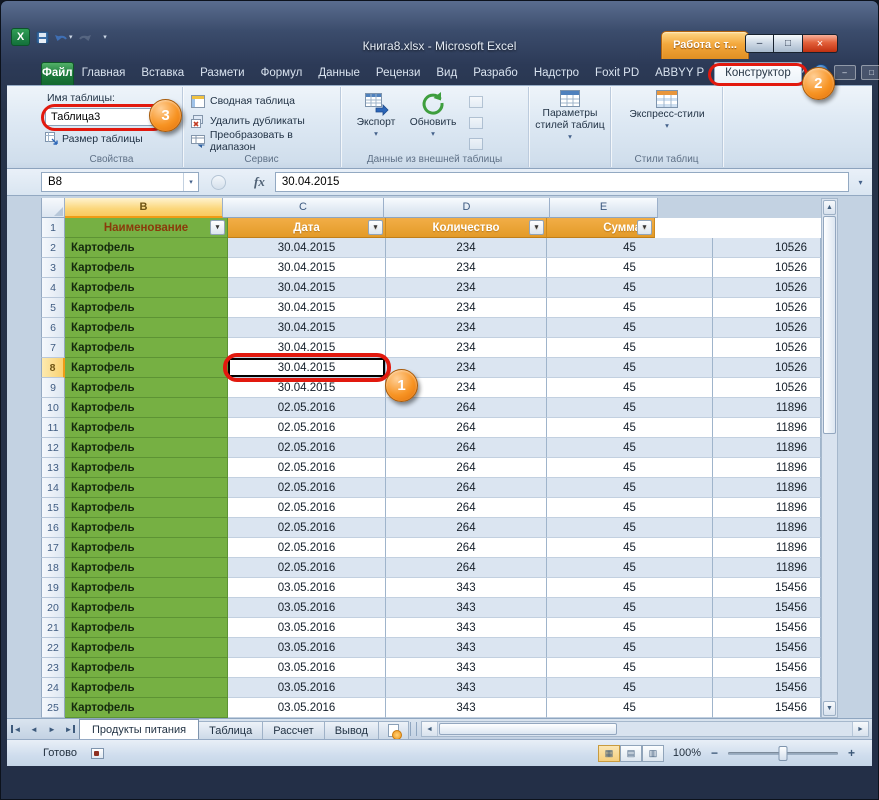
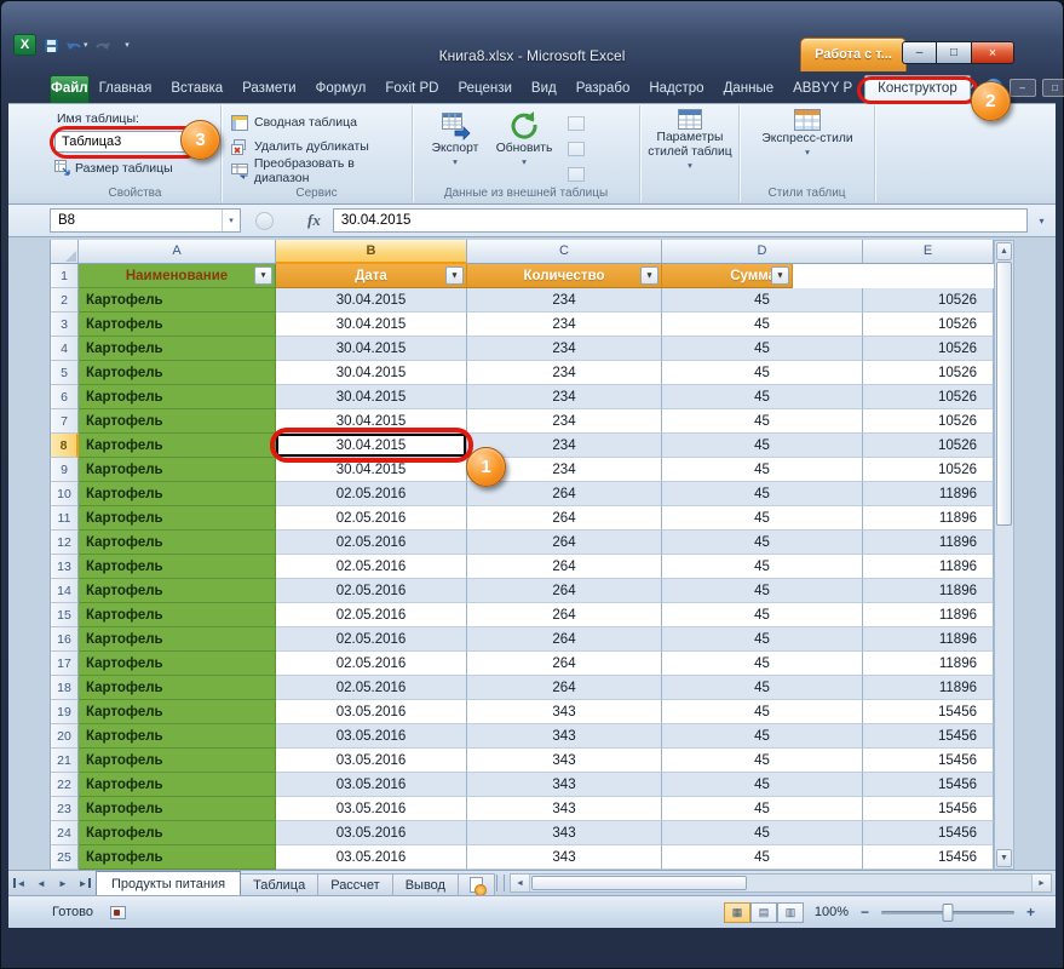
  X
  Книга8.xlsx - Microsoft Excel
  Работа с т...
  –
  □
  ×
  Файл
  Главная
  Вставка
  Размети
  Формул
- Данные
+ Foxit PD
  Рецензи
  Вид
  Разрабо
  Надстро
- Foxit PD
+ Данные
  ABBYY P
  Конструктор
  2
  ^
  –
  □
  Имя таблицы:
  Таблица3
  3
  Размер таблицы
  Свойства
  Сводная таблица
  Удалить дубликаты
  Преобразовать в диапазон
  Сервис
  Экспорт
  ▾
  Обновить
  ▾
  Данные из внешней таблицы
  Параметры стилей таблиц
  ▾
  Экспресс-стили
  ▾
  Стили таблиц
  B8
  fx
  30.04.2015
  ▾
+ A
  B
  C
  D
  E
  1
  Наименование
  Дата
  Количество
  Сумм
  2
  Картофель
  30.04.2015
  234
  45
  10526
  3
  Картофель
  30.04.2015
  234
  45
  10526
  4
  Картофель
  30.04.2015
  234
  45
  10526
  5
  Картофель
  30.04.2015
  234
  45
  10526
  6
  Картофель
  30.04.2015
  234
  45
  10526
  7
  Картофель
  30.04.2015
  234
  45
  10526
  8
  Картофель
  30.04.2015
  234
  45
  10526
  9
  Картофель
  30.04.2015
  234
  45
  10526
  10
  Картофель
  02.05.2016
  264
  45
  11896
  11
  Картофель
  02.05.2016
  264
  45
  11896
  12
  Картофель
  02.05.2016
  264
  45
  11896
  13
  Картофель
  02.05.2016
  264
  45
  11896
  14
  Картофель
  02.05.2016
  264
  45
  11896
  15
  Картофель
  02.05.2016
  264
  45
  11896
  16
  Картофель
  02.05.2016
  264
  45
  11896
  17
  Картофель
  02.05.2016
  264
  45
  11896
  18
  Картофель
  02.05.2016
  264
  45
  11896
  19
  Картофель
  03.05.2016
  343
  45
  15456
  20
  Картофель
  03.05.2016
  343
  45
  15456
  21
  Картофель
  03.05.2016
  343
  45
  15456
  22
  Картофель
  03.05.2016
  343
  45
  15456
  23
  Картофель
  03.05.2016
  343
  45
  15456
  24
  Картофель
  03.05.2016
  343
  45
  15456
  25
  Картофель
  03.05.2016
  343
  45
  15456
  1
  ◄
  ◄
  ►
  ►
  Продукты питания
  Таблица
  Рассчет
  Вывод
  Готово
  ▦
  ▤
  ▥
  100%
  −
  +
